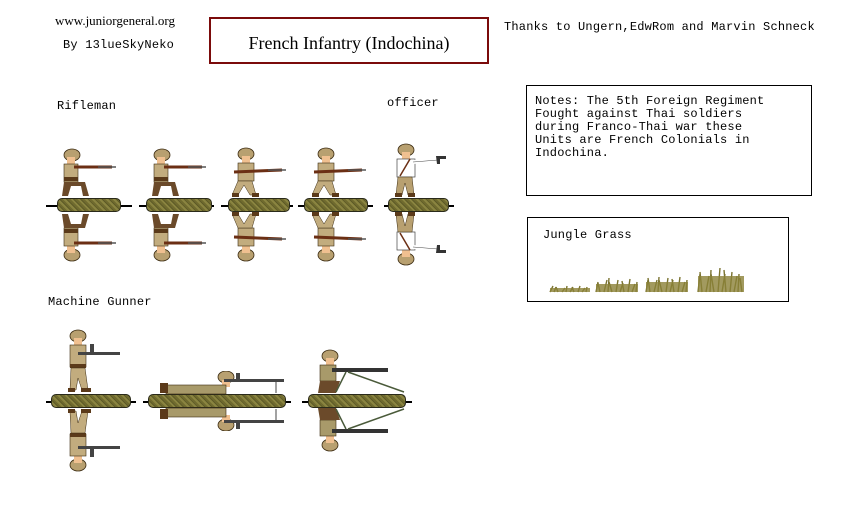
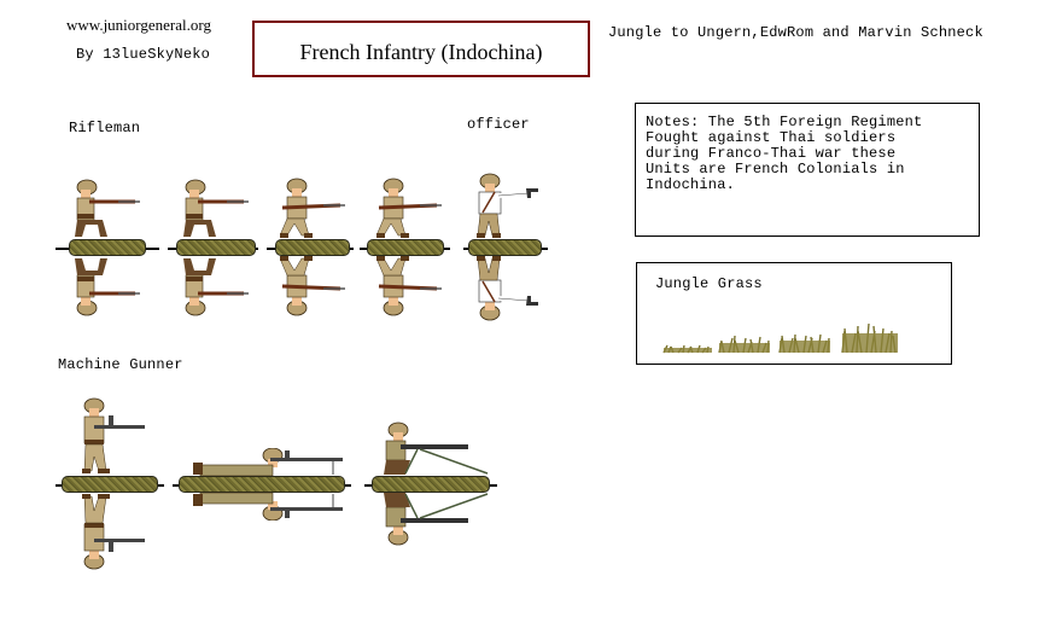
  www.juniorgeneral.org
  By 13lueSkyNeko
  French Infantry (Indochina)
- Thanks to Ungern,EdwRom and Marvin Schneck
+ Jungle to Ungern,EdwRom and Marvin Schneck
  Notes: The 5th Foreign Regiment
  Fought against Thai soldiers
  during Franco-Thai war these
  Units are French Colonials in
  Indochina.
  Jungle Grass
  Rifleman
  officer
  Machine Gunner
